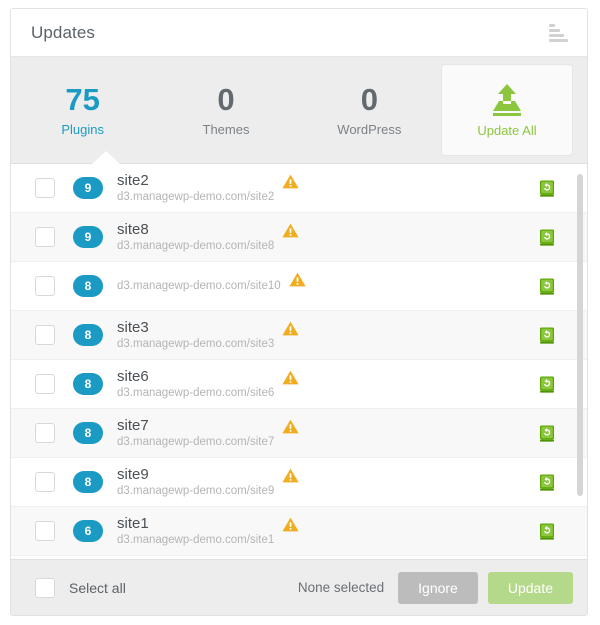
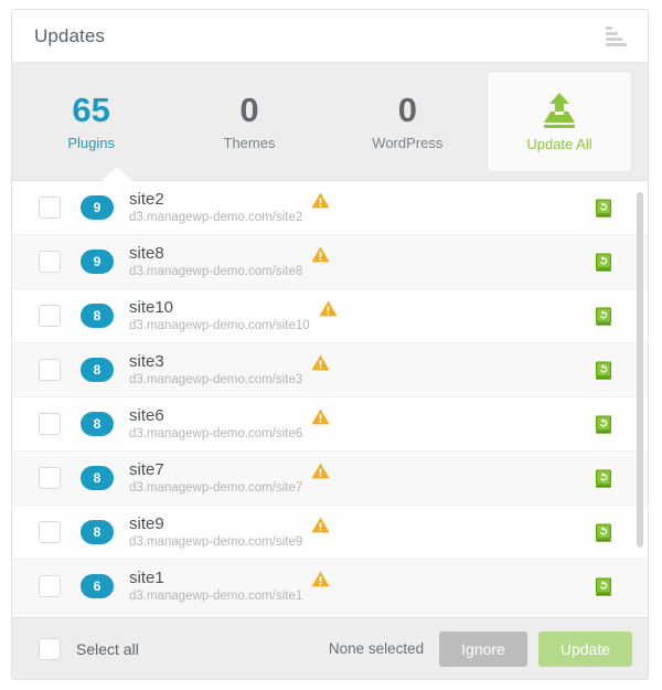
  Updates
- 75
+ 65
  Plugins
  0
  Themes
  0
  WordPress
  Update All
  9
  site2
  d3.managewp-demo.com/site2
  9
  site8
  d3.managewp-demo.com/site8
  8
+ site10
  d3.managewp-demo.com/site10
  8
  site3
  d3.managewp-demo.com/site3
  8
  site6
  d3.managewp-demo.com/site6
  8
  site7
  d3.managewp-demo.com/site7
  8
  site9
  d3.managewp-demo.com/site9
  6
  site1
  d3.managewp-demo.com/site1
  Select all
  None selected
  Ignore
  Update
